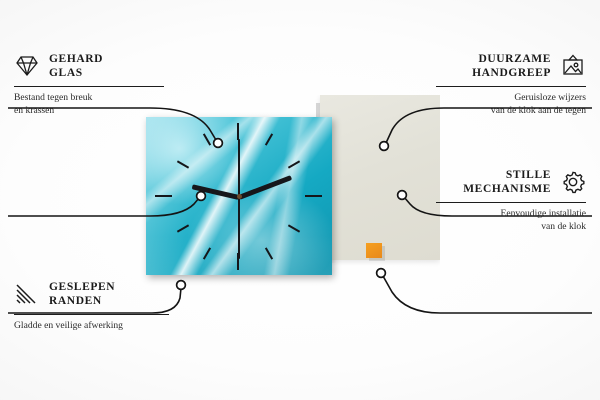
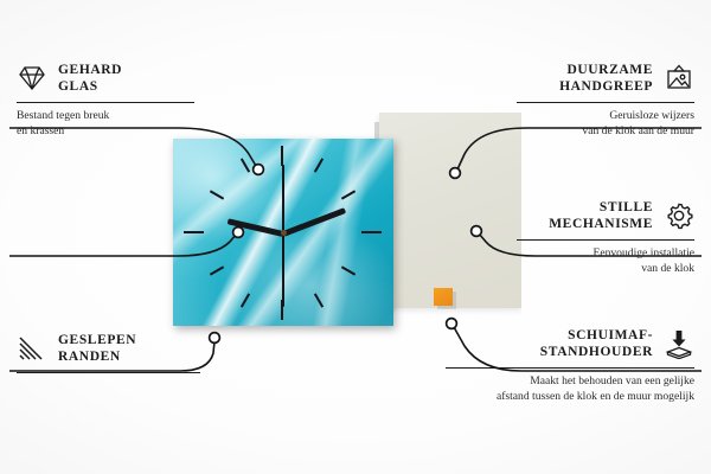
  GEHARD
  GLAS
  Bestand tegen breuk
  en krassen
  GESLEPEN
  RANDEN
- Gladde en veilige afwerking
  DUURZAME
  HANDGREEP
  Geruisloze wijzers
- van de klok aan de tegen
+ van de klok aan de muur
  STILLE
  MECHANISME
  Eenvoudige installatie
  van de klok
+ SCHUIMAF-
+ STANDHOUDER
+ Maakt het behouden van een gelijke
+ afstand tussen de klok en de muur mogelijk
